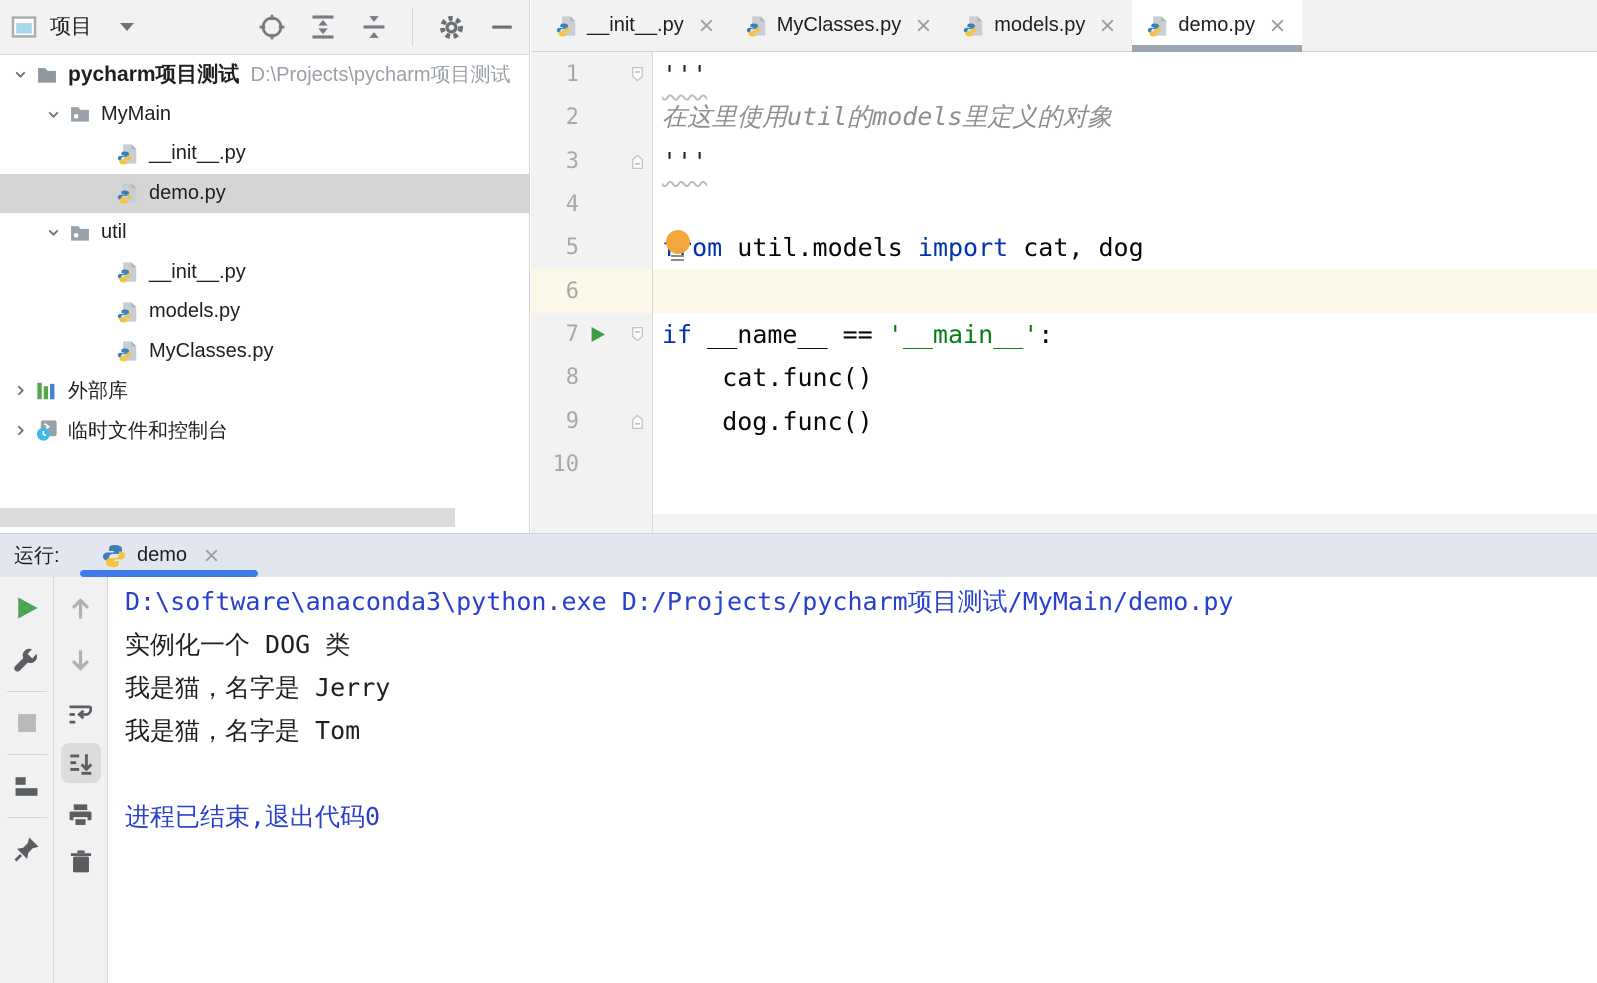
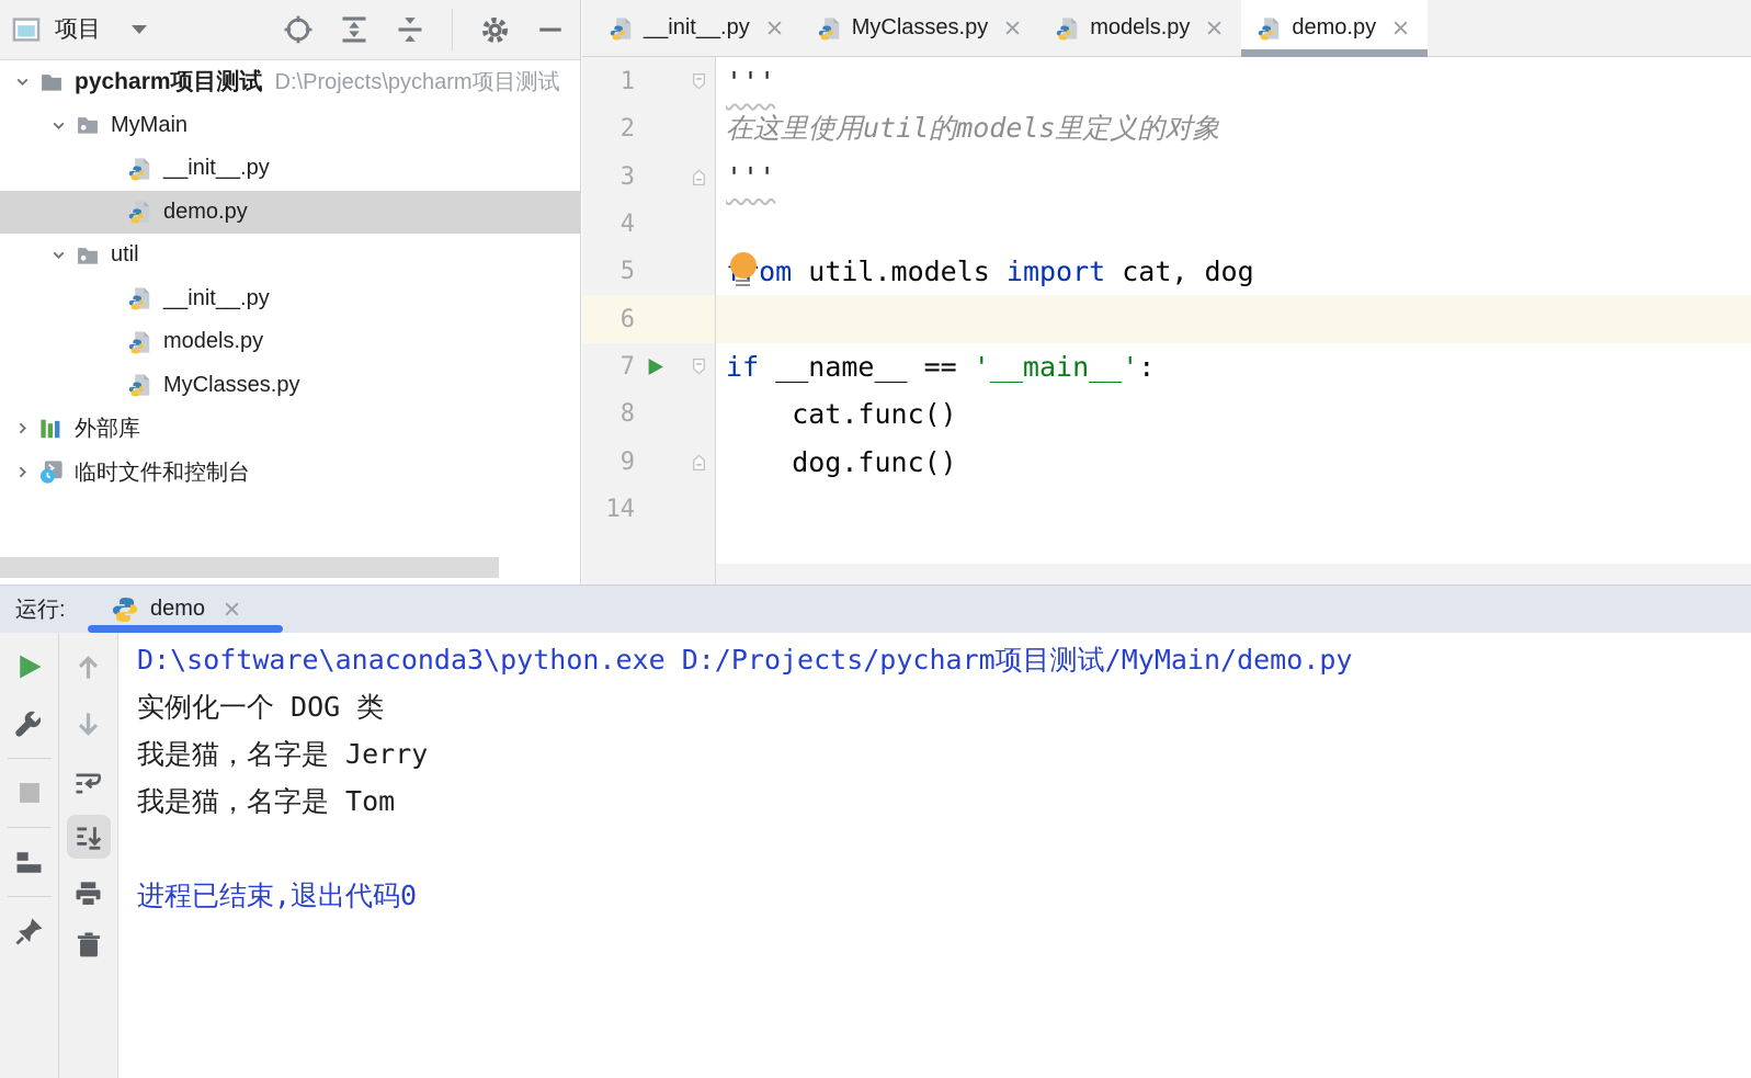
  项目
  pycharm项目测试
  D:\Projects\pycharm项目测试
  MyMain
  __init__.py
  demo.py
  util
  __init__.py
  models.py
  MyClasses.py
  外部库
  临时文件和控制台
  __init__.py
  MyClasses.py
  models.py
  demo.py
  1
  2
  3
  4
  5
  6
  7
  8
  9
- 10
+ 14
  '''
  在这里使用util的models里定义的对象
  '''
  util.models
  import
  cat, dog
  if
  __name__ ==
  '__main__'
  :
  cat.func()
  dog.func()
  运行:
  demo
  D:\software\anaconda3\python.exe D:/Projects/pycharm项目测试/MyMain/demo.py
  实例化一个 DOG 类
  我是猫，名字是 Jerry
  我是猫，名字是 Tom
  进程已结束,退出代码0
